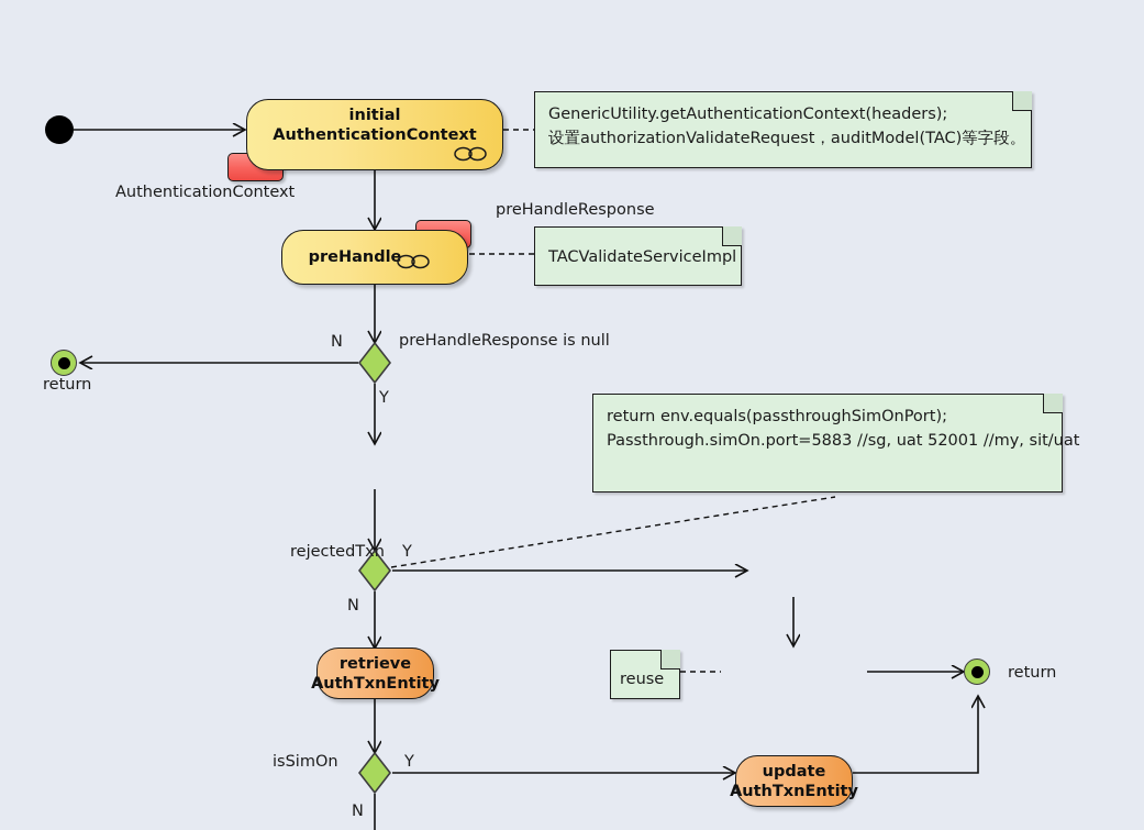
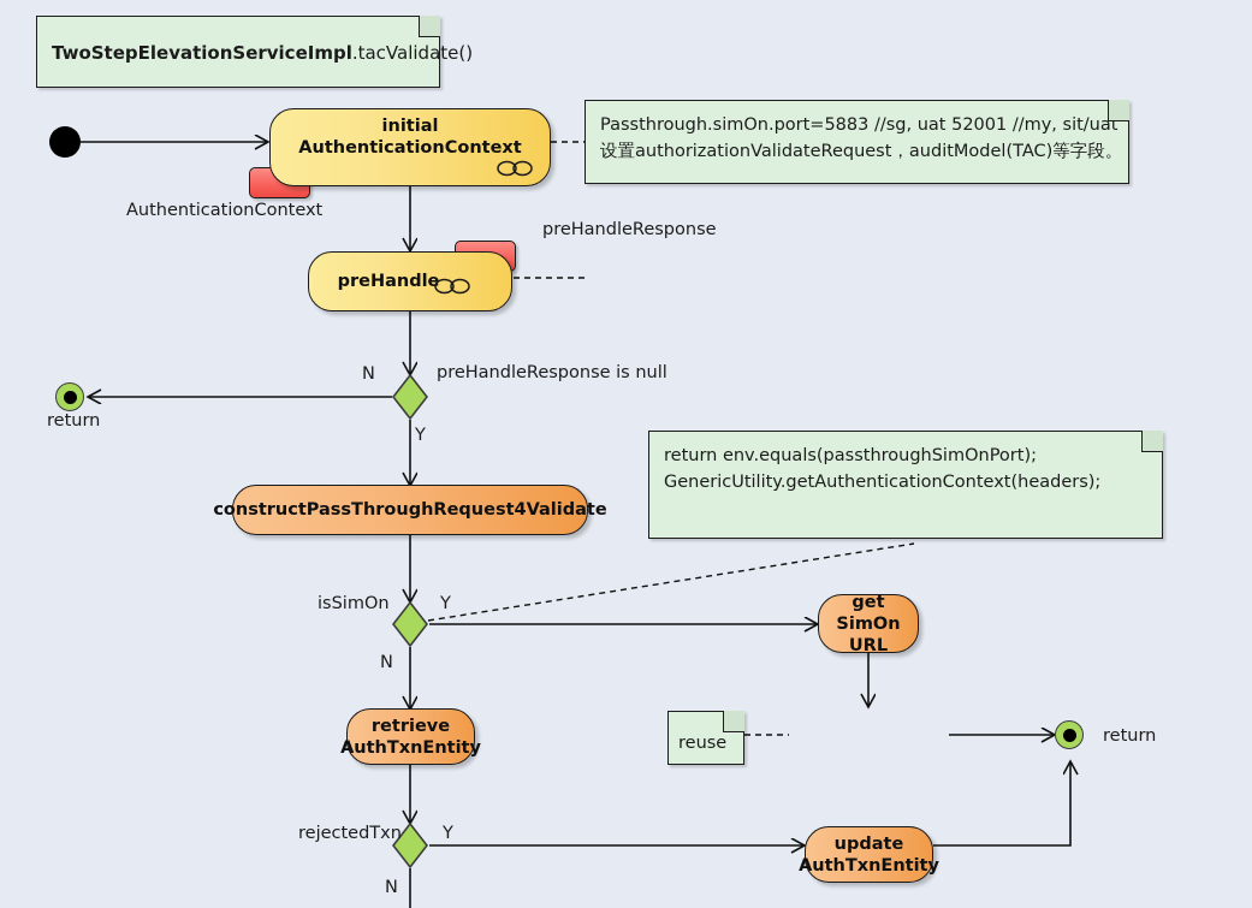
+ TwoStepElevationServiceImpl.tacValidate()
- GenericUtility.getAuthenticationContext(headers);
+ Passthrough.simOn.port=5883 //sg, uat 52001 //my, sit/uat
  设置authorizationValidateRequest，auditModel(TAC)等字段。
- TACValidateServiceImpl
  return env.equals(passthroughSimOnPort);
- Passthrough.simOn.port=5883 //sg, uat 52001 //my, sit/uat
+ GenericUtility.getAuthenticationContext(headers);
  reuse
  initial AuthenticationContext
  AuthenticationContext
  preHandle
  preHandleResponse
  preHandleResponse is null
  N
  Y
  return
+ constructPassThroughRequest4Validate
- rejectedTxn
+ isSimOn
  Y
  N
+ get SimOn
+ URL
  retrieve
  AuthTxnEntity
  return
- isSimOn
+ rejectedTxn
  Y
  N
  update
  AuthTxnEntity
